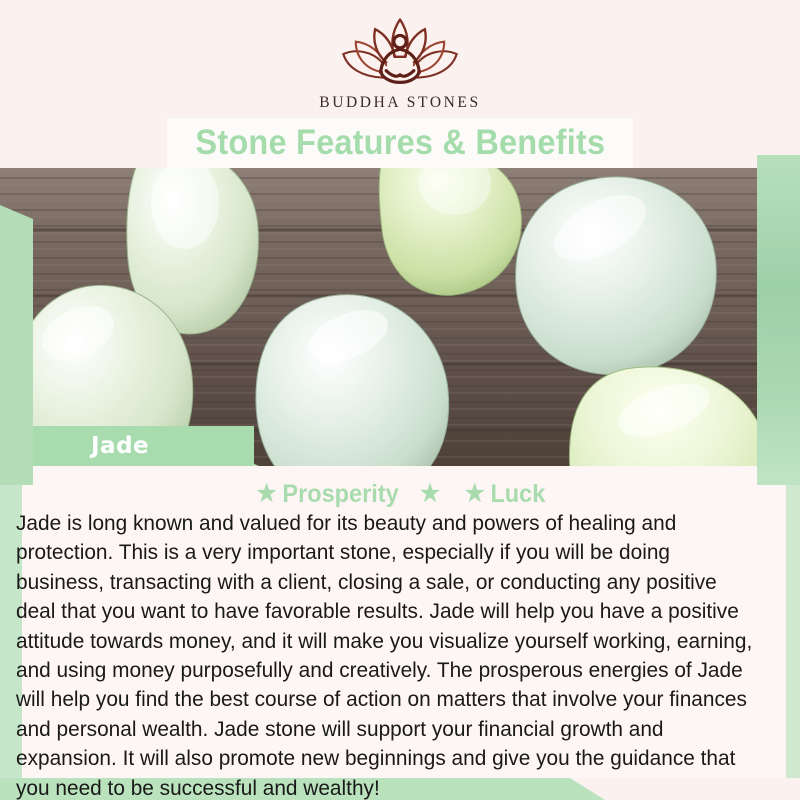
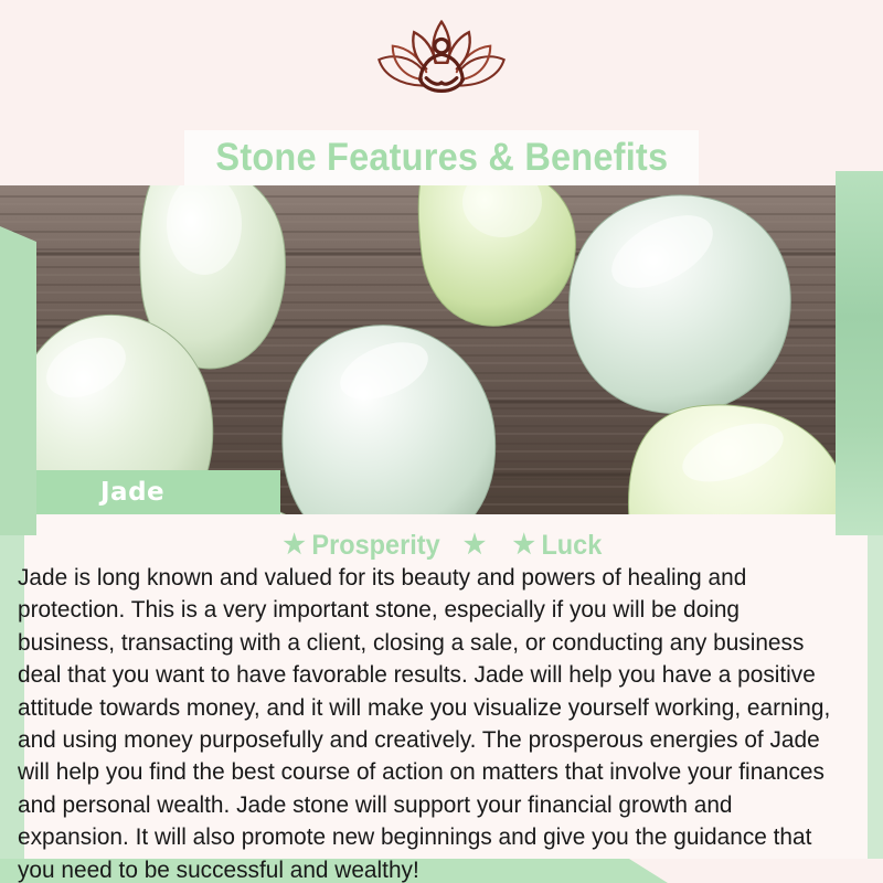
- BUDDHA STONES
  Stone Features & Benefits
  Jade
  ★
  Prosperity
  ★
  ★
  Luck
- Jade is long known and valued for its beauty and powers of healing and protection. This is a very important stone, especially if you will be doing business, transacting with a client, closing a sale, or conducting any positive deal that you want to have favorable results. Jade will help you have a positive attitude towards money, and it will make you visualize yourself working, earning, and using money purposefully and creatively. The prosperous energies of Jade will help you find the best course of action on matters that involve your finances and personal wealth. Jade stone will support your financial growth and expansion. It will also promote new beginnings and give you the guidance that you need to be successful and wealthy!
+ Jade is long known and valued for its beauty and powers of healing and protection. This is a very important stone, especially if you will be doing business, transacting with a client, closing a sale, or conducting any business deal that you want to have favorable results. Jade will help you have a positive attitude towards money, and it will make you visualize yourself working, earning, and using money purposefully and creatively. The prosperous energies of Jade will help you find the best course of action on matters that involve your finances and personal wealth. Jade stone will support your financial growth and expansion. It will also promote new beginnings and give you the guidance that you need to be successful and wealthy!
